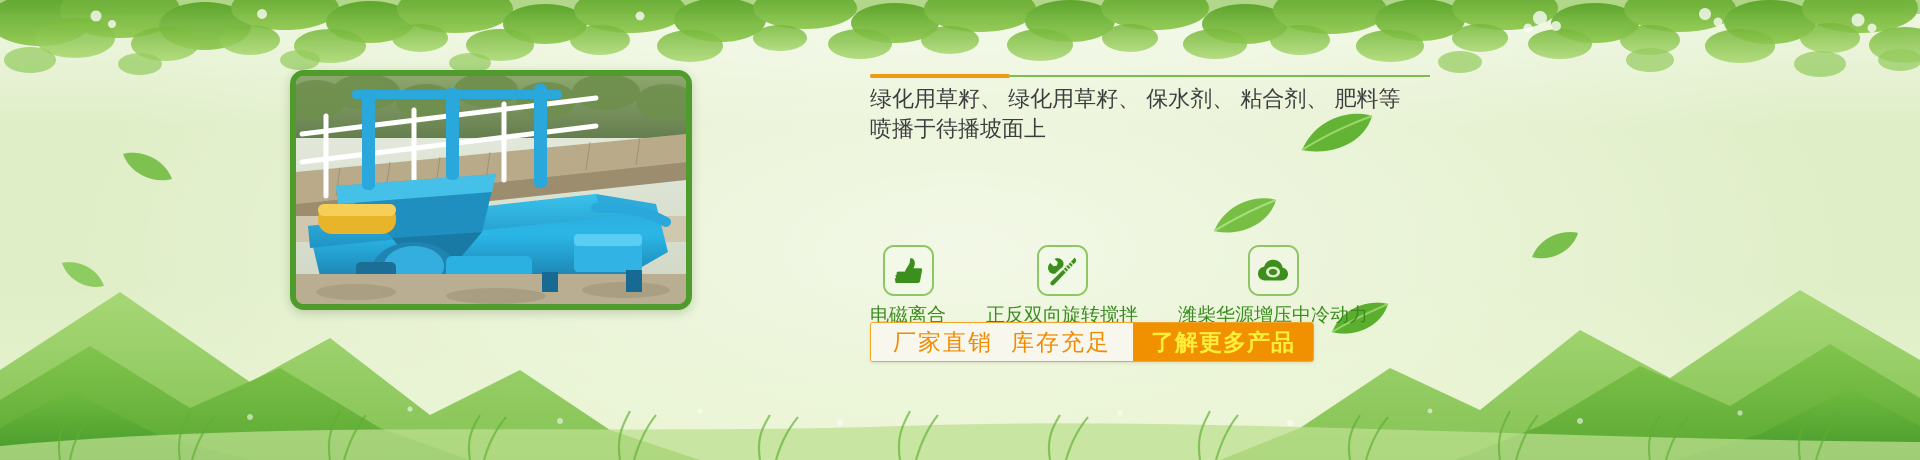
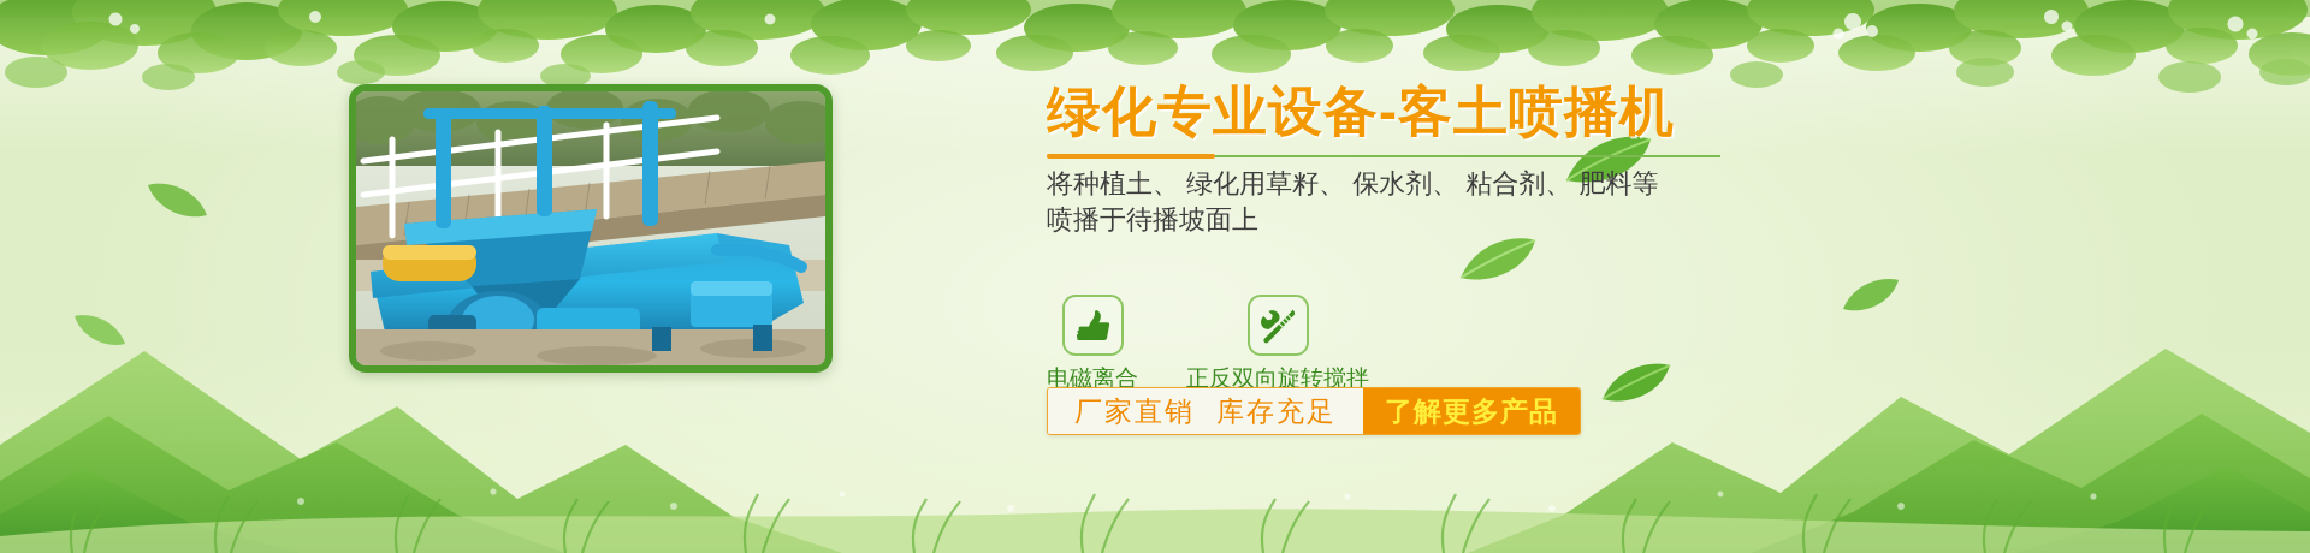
+ 绿化专业设备-客土喷播机
- 绿化用草籽、 绿化用草籽、 保水剂、 粘合剂、 肥料等
+ 将种植土、 绿化用草籽、 保水剂、 粘合剂、 肥料等
  喷播于待播坡面上
  电磁离合
  正反双向旋转搅拌
- 潍柴华源增压中冷动力
  厂家直销
  库存充足
  了解更多产品
